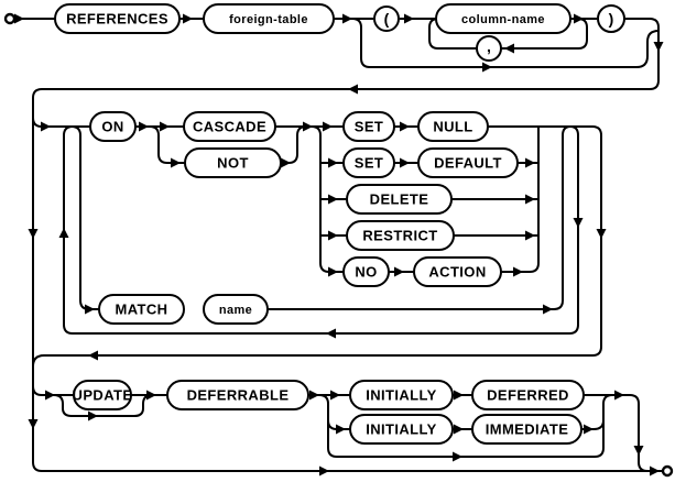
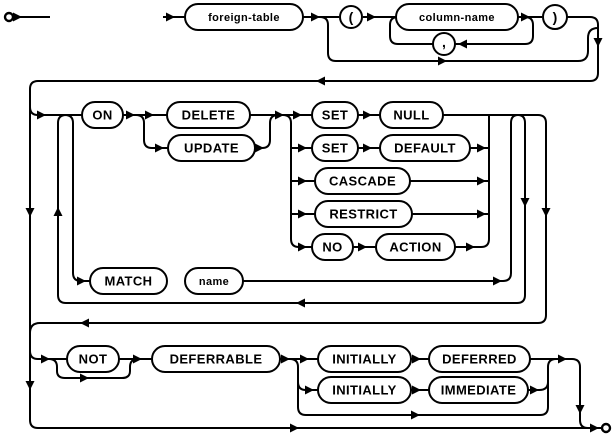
- REFERENCES
  foreign-table
  (
  column-name
  ,
  )
  ON
- CASCADE
+ DELETE
- NOT
+ UPDATE
  SET
  NULL
  SET
  DEFAULT
- DELETE
+ CASCADE
  RESTRICT
  NO
  ACTION
  MATCH
  name
- UPDATE
+ NOT
  DEFERRABLE
  INITIALLY
  DEFERRED
  INITIALLY
  IMMEDIATE
